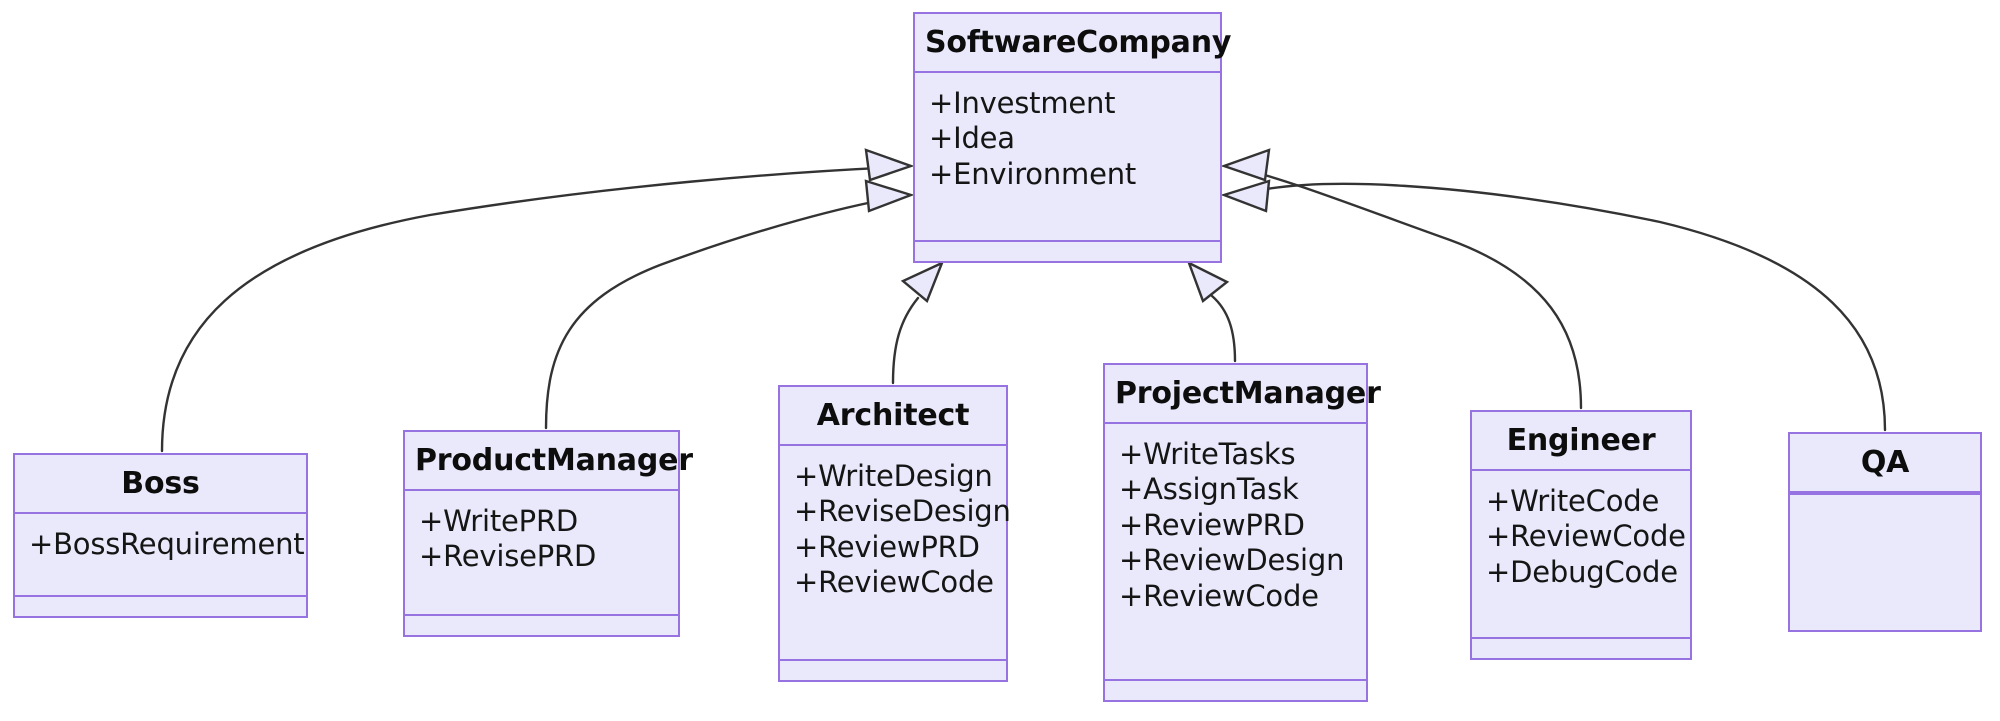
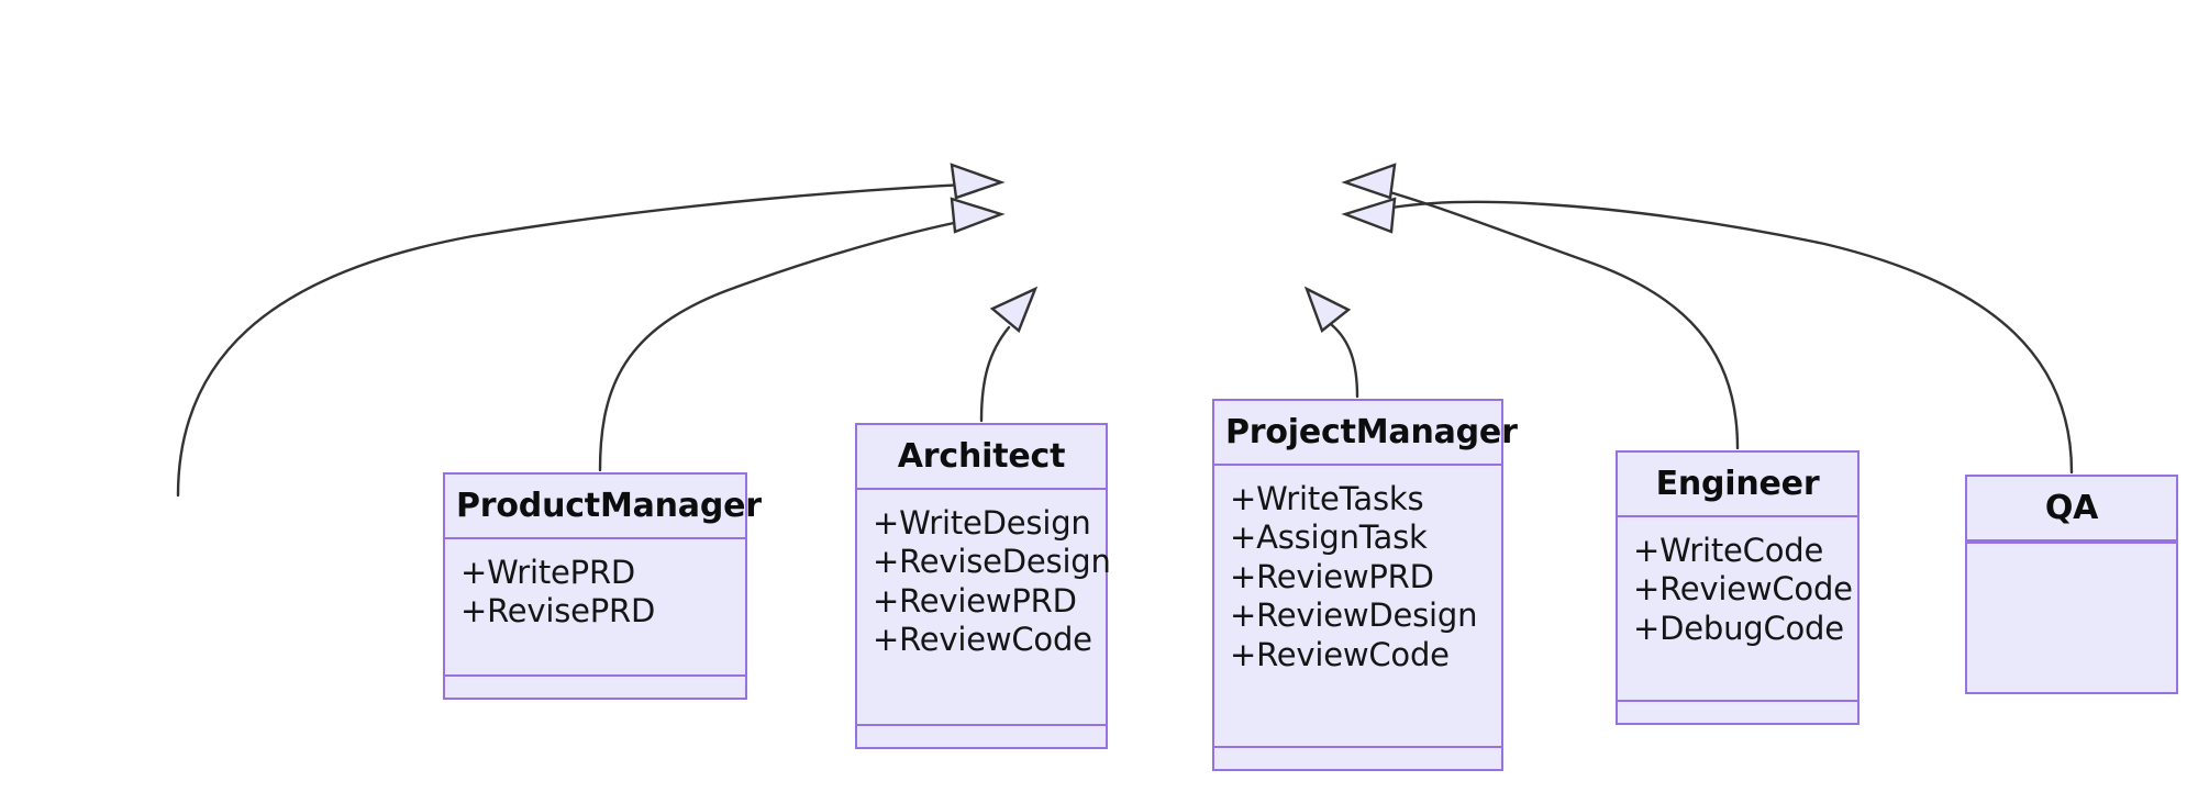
- SoftwareCompany
- +Investment
- +Idea
- +Environment
- Boss
- +BossRequirement
  ProductManager
  +WritePRD
  +RevisePRD
  Architect
  +WriteDesign
  +ReviseDesign
  +ReviewPRD
  +ReviewCode
  ProjectManager
  +WriteTasks
  +AssignTask
  +ReviewPRD
  +ReviewDesign
  +ReviewCode
  Engineer
  +WriteCode
  +ReviewCode
  +DebugCode
  QA
